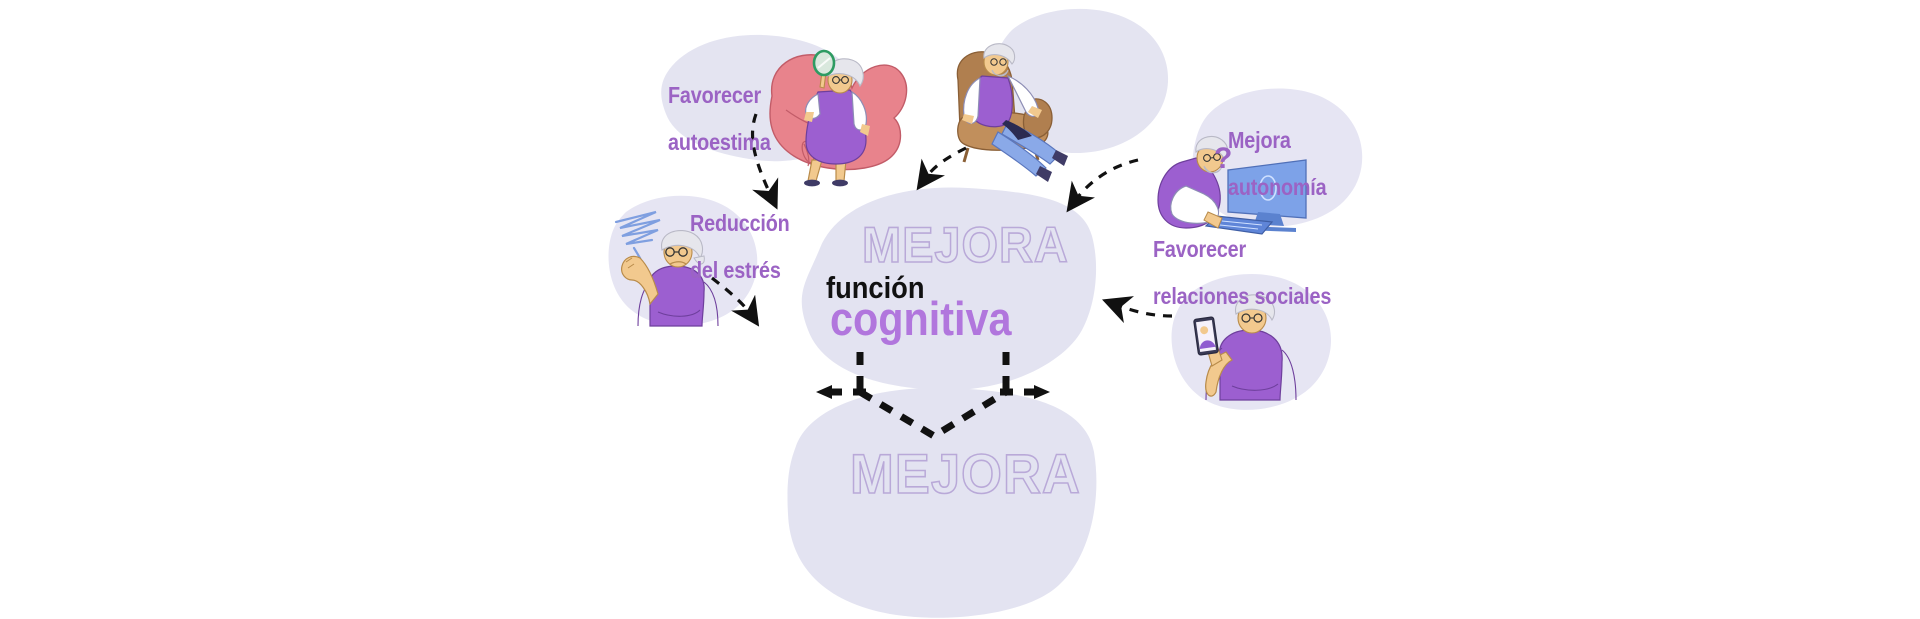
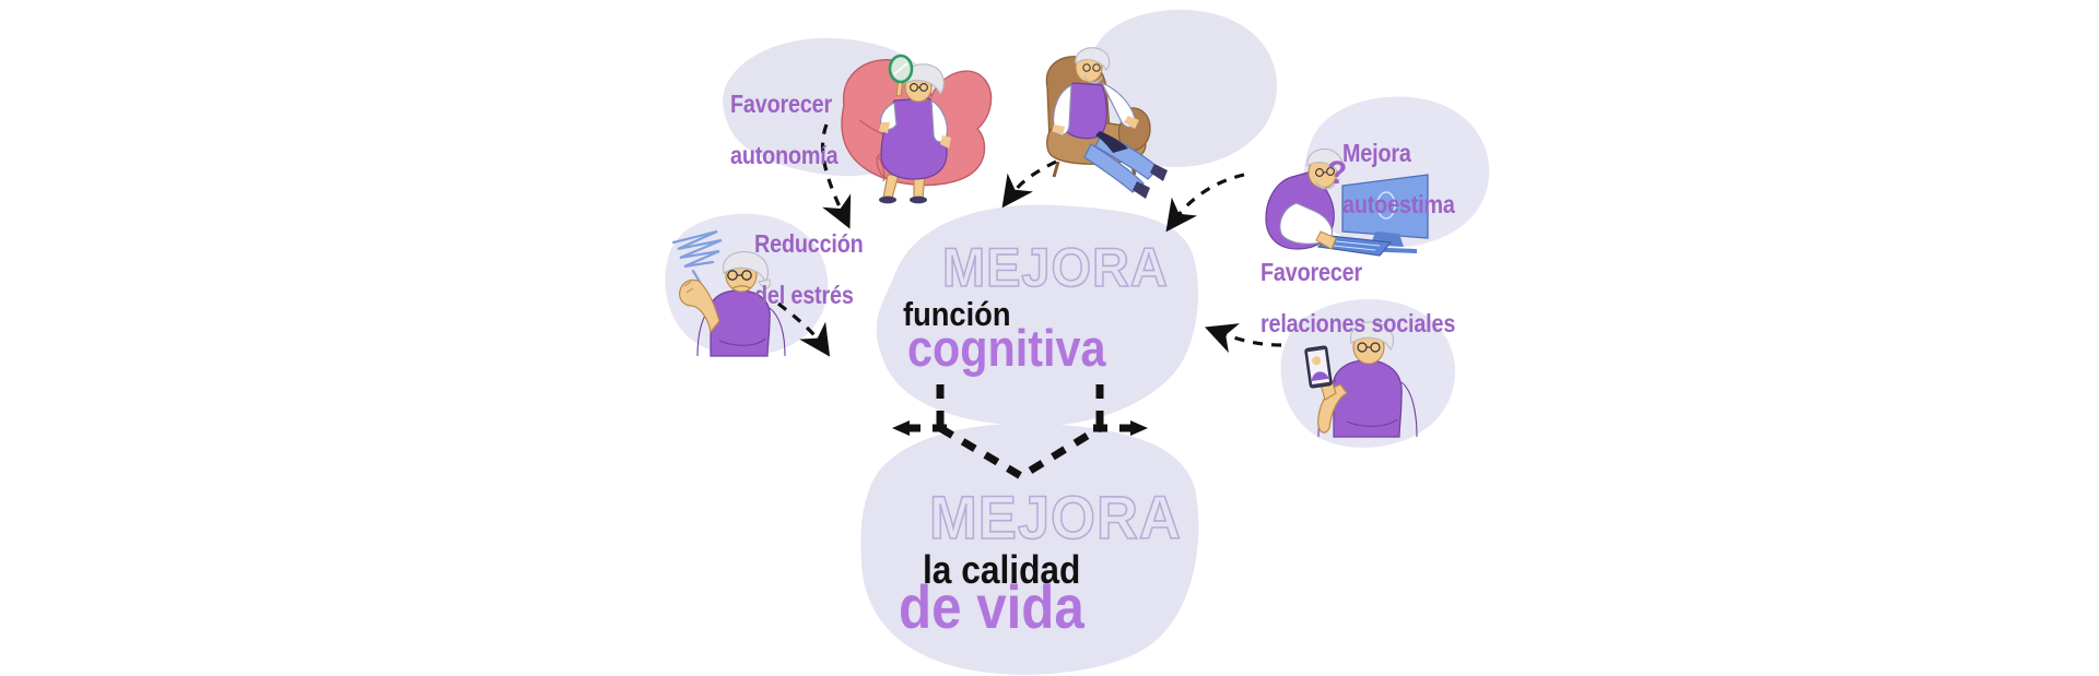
  ?
  Favorecer
- autoestima
+ autonomía
  Mejora
- autonomía
+ autoestima
  Favorecer
  relaciones sociales
  Reducción
  del estrés
  MEJORA
  función
  cognitiva
  MEJORA
+ la calidad
+ de vida
